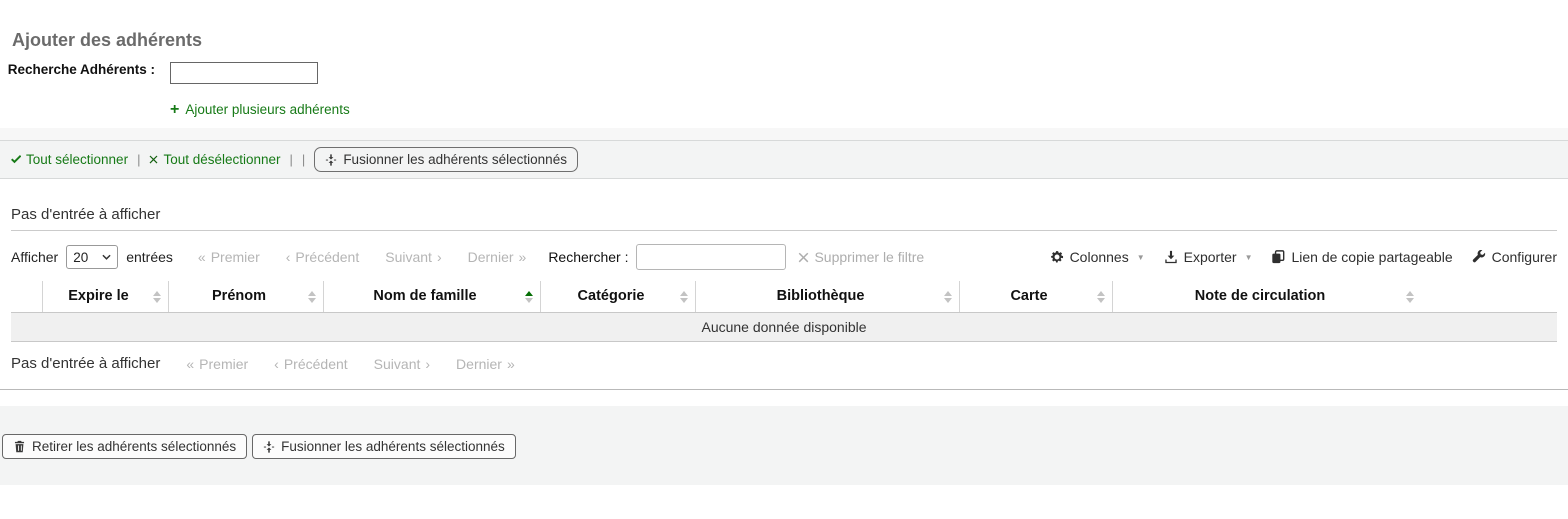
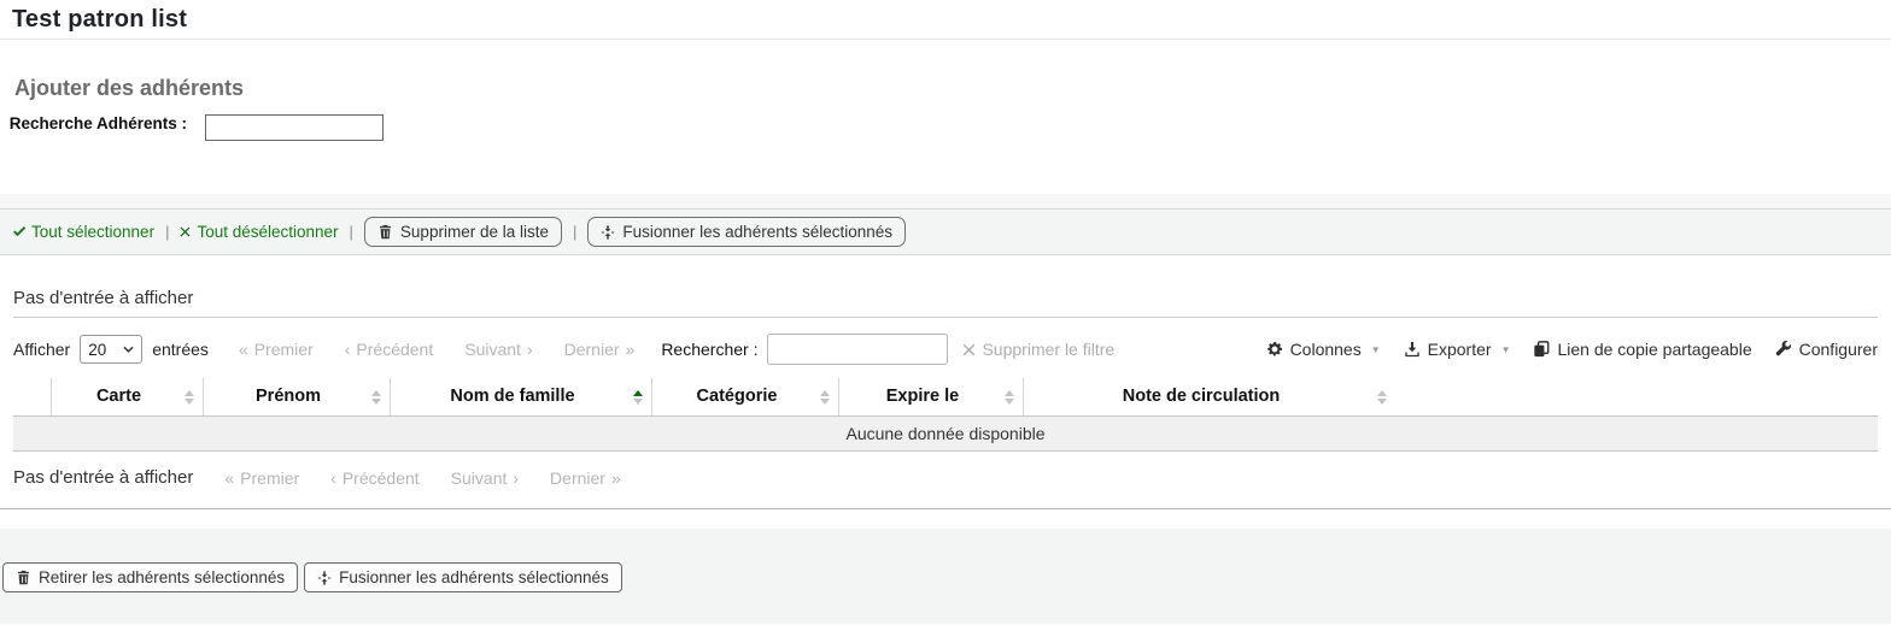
+ Test patron list
  Ajouter des adhérents
  Recherche Adhérents :
- +
- Ajouter plusieurs adhérents
  Tout sélectionner
  |
  Tout désélectionner
  |
+ Supprimer de la liste
  |
  Fusionner les adhérents sélectionnés
  Pas d'entrée à afficher
  Afficher
  20
  entrées
  «
  Premier
  ‹
  Précédent
  Suivant
  ›
  Dernier
  »
  Rechercher :
  Supprimer le filtre
  Colonnes
  ▼
  Exporter
  ▼
  Lien de copie partageable
  Configurer
- Expire le
+ Carte
  Prénom
  Nom de famille
  Catégorie
- Bibliothèque
- Carte
+ Expire le
  Note de circulation
  Aucune donnée disponible
  Pas d'entrée à afficher
  «
  Premier
  ‹
  Précédent
  Suivant
  ›
  Dernier
  »
  Retirer les adhérents sélectionnés
  Fusionner les adhérents sélectionnés
